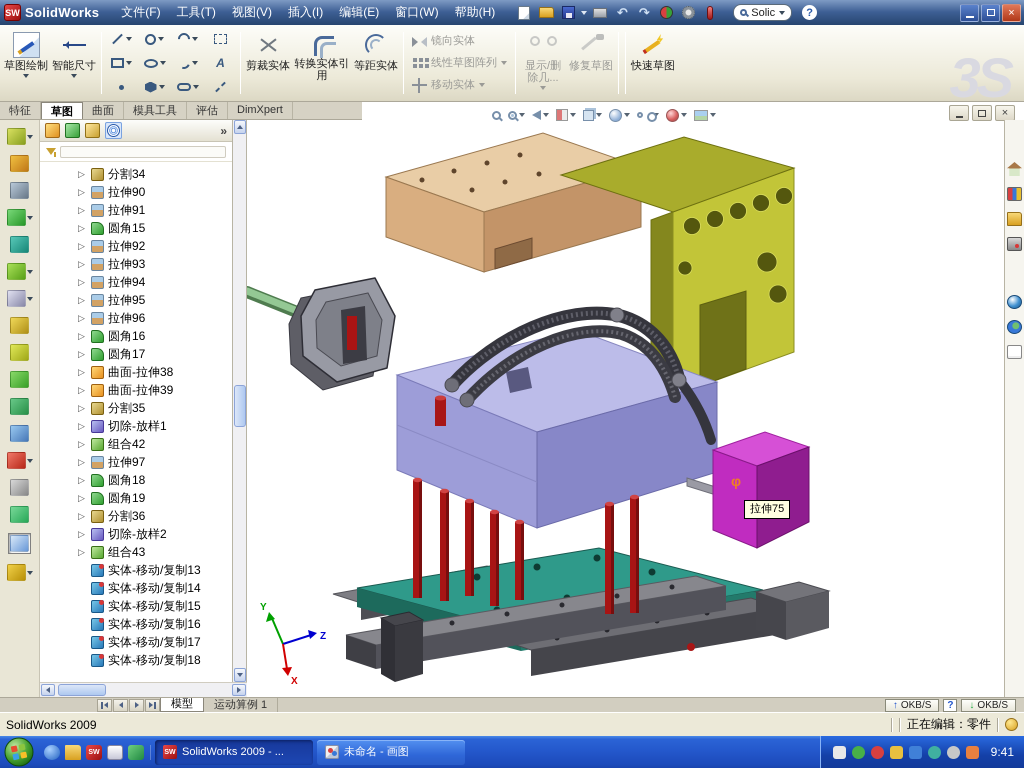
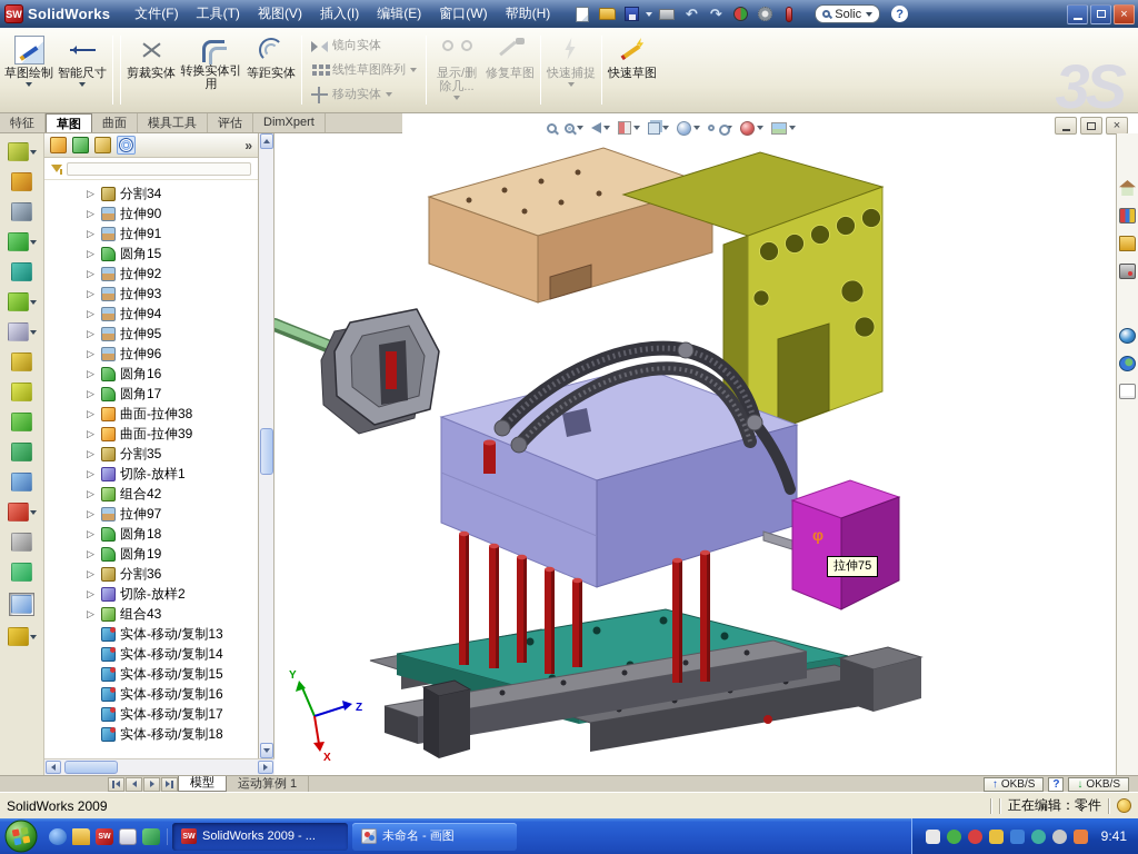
  SW
  SolidWorks
  文件(F)
  工具(T)
  视图(V)
  插入(I)
  编辑(E)
  窗口(W)
  帮助(H)
  ↶
  ↷
  Solic
  ?
  ×
  草图绘制
  智能尺寸
- A
  剪裁实体
  转换实体引用
  等距实体
  镜向实体
  线性草图阵列
  移动实体
  显示/删除几...
  修复草图
+ 快速捕捉
  快速草图
  3S
  特征
  草图
  曲面
  模具工具
  评估
  DimXpert
  »
  ▷
  分割34
  ▷
  拉伸90
  ▷
  拉伸91
  ▷
  圆角15
  ▷
  拉伸92
  ▷
  拉伸93
  ▷
  拉伸94
  ▷
  拉伸95
  ▷
  拉伸96
  ▷
  圆角16
  ▷
  圆角17
  ▷
  曲面-拉伸38
  ▷
  曲面-拉伸39
  ▷
  分割35
  ▷
  切除-放样1
  ▷
  组合42
  ▷
  拉伸97
  ▷
  圆角18
  ▷
  圆角19
  ▷
  分割36
  ▷
  切除-放样2
  ▷
  组合43
  实体-移动/复制13
  实体-移动/复制14
  实体-移动/复制15
  实体-移动/复制16
  实体-移动/复制17
  实体-移动/复制18
  φ
  Y
  Z
  X
  ×
  拉伸75
  模型
  运动算例 1
  ↑
  OKB/S
  ?
  ↓
  OKB/S
  SolidWorks 2009
  正在编辑：零件
  SolidWorks 2009 - ...
  未命名 - 画图
  9:41
